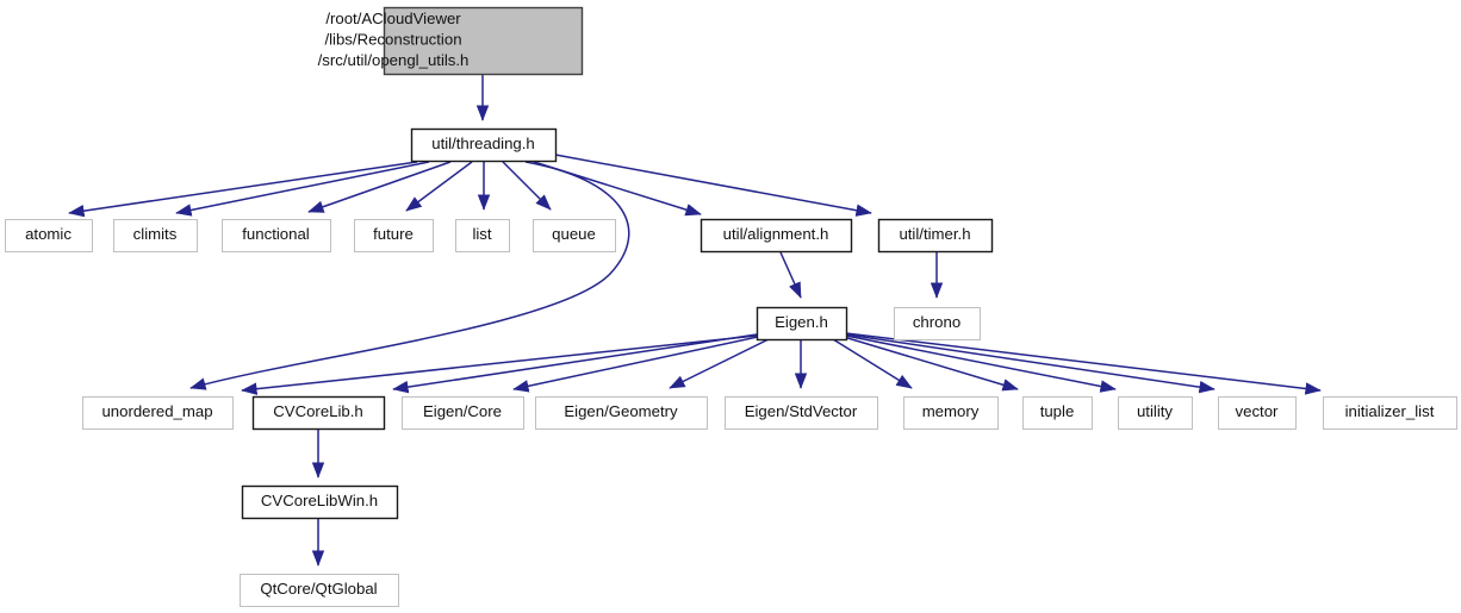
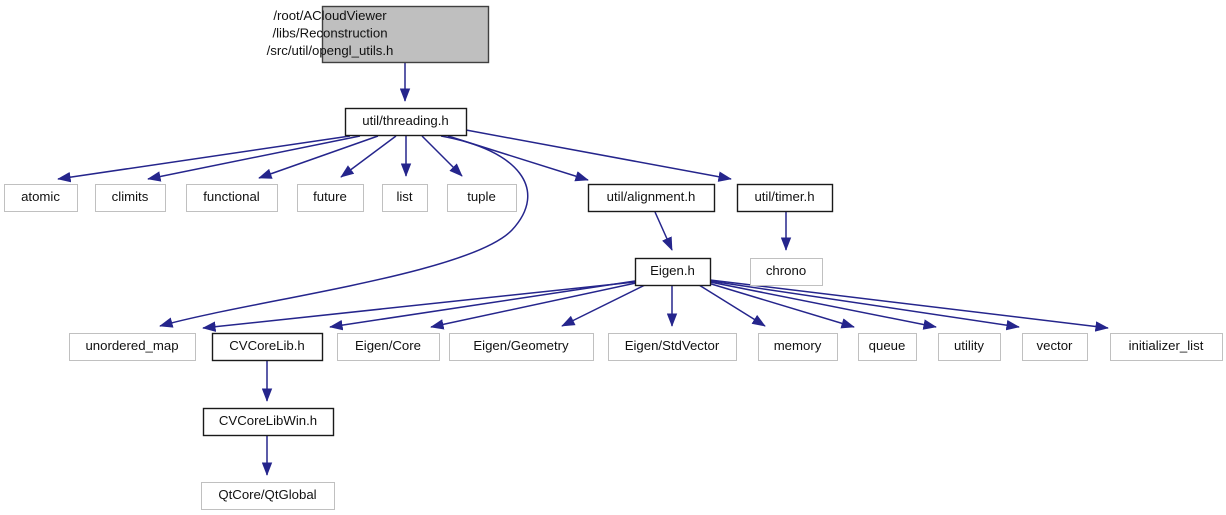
  /root/ACloudViewer
  /libs/Reconstruction
  /src/util/opengl_utils.h
  util/threading.h
  atomic
  climits
  functional
  future
  list
- queue
+ tuple
  util/alignment.h
  util/timer.h
  Eigen.h
  chrono
  unordered_map
  CVCoreLib.h
  Eigen/Core
  Eigen/Geometry
  Eigen/StdVector
  memory
- tuple
+ queue
  utility
  vector
  initializer_list
  CVCoreLibWin.h
  QtCore/QtGlobal
